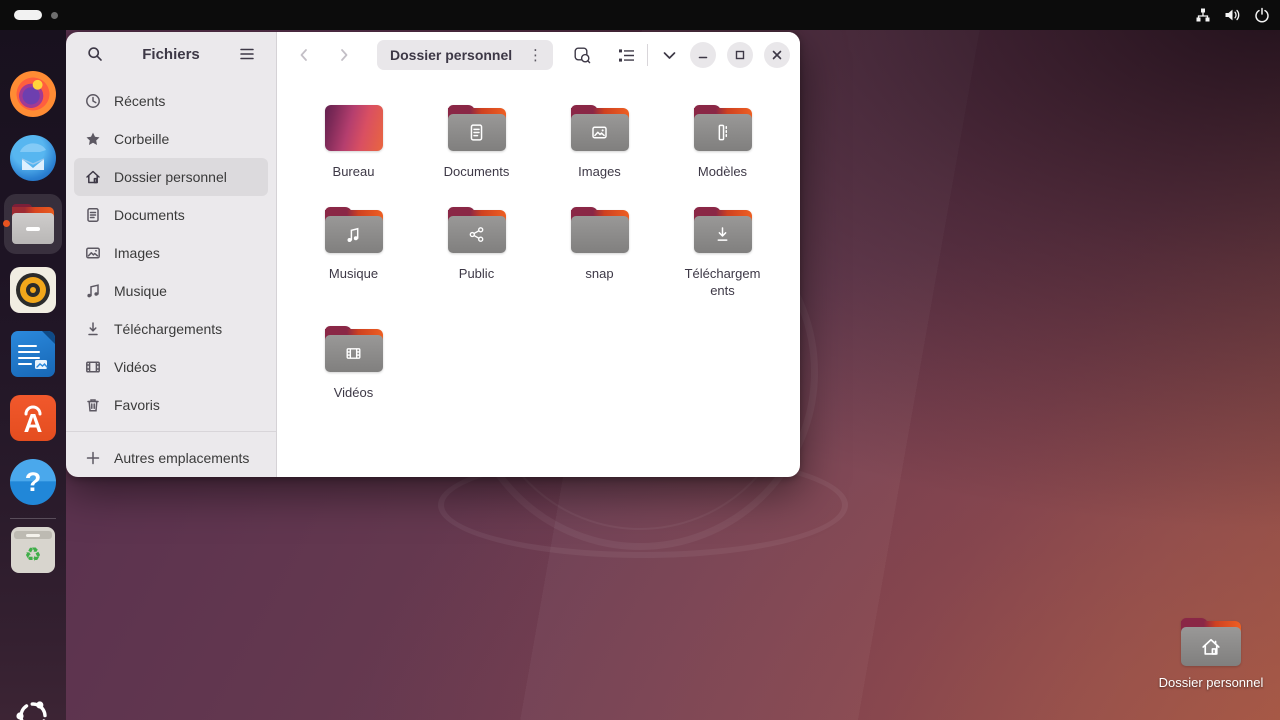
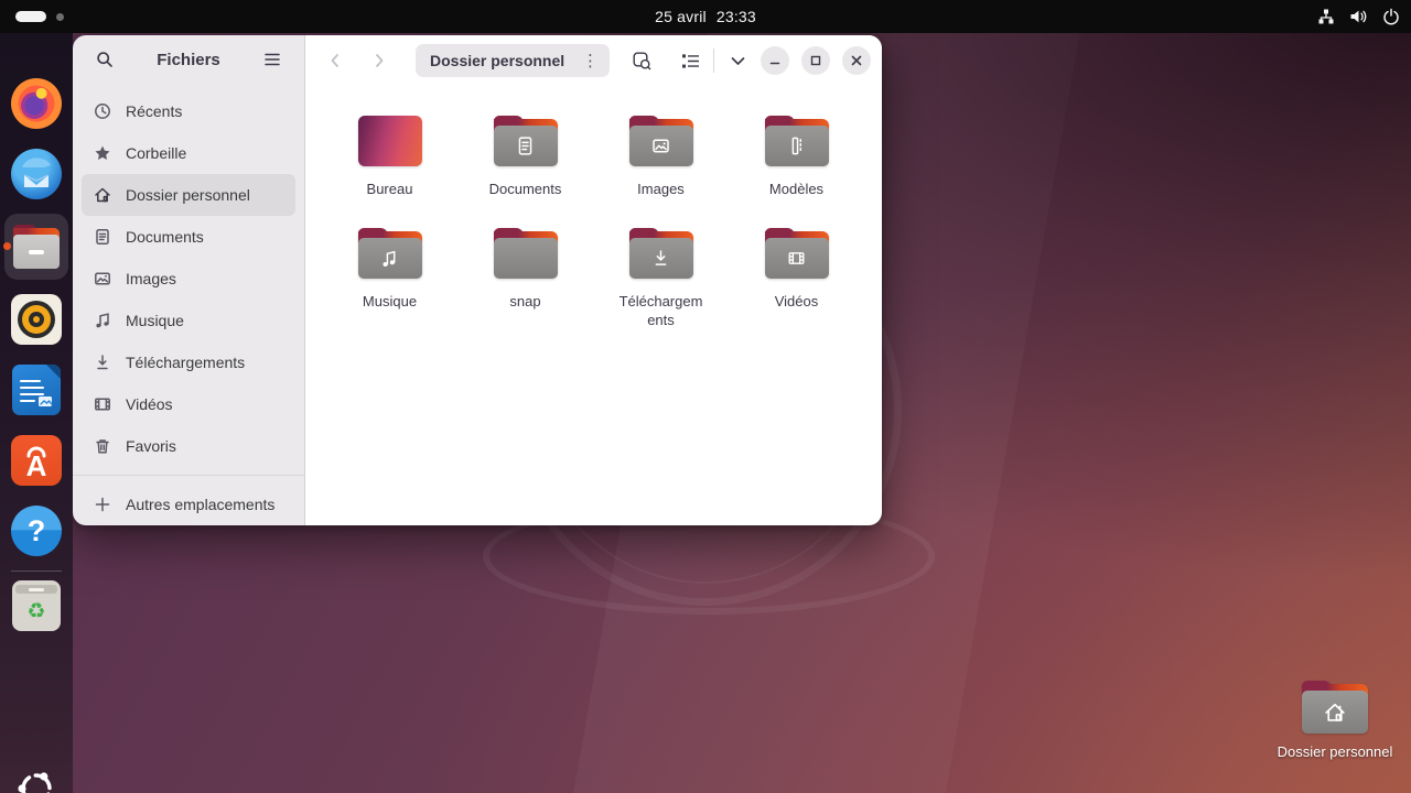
  Dossier personnel
+ 25 avril 23:33
  A
  ?
  ♻
  Fichiers
  Récents
  Corbeille
  Dossier personnel
  Documents
  Images
  Musique
  Téléchargements
  Vidéos
  Favoris
  Autres emplacements
  Dossier personnel
  ⋮
  Bureau
  Documents
  Images
  Modèles
  Musique
- Public
  snap
  Téléchargements
  Vidéos
